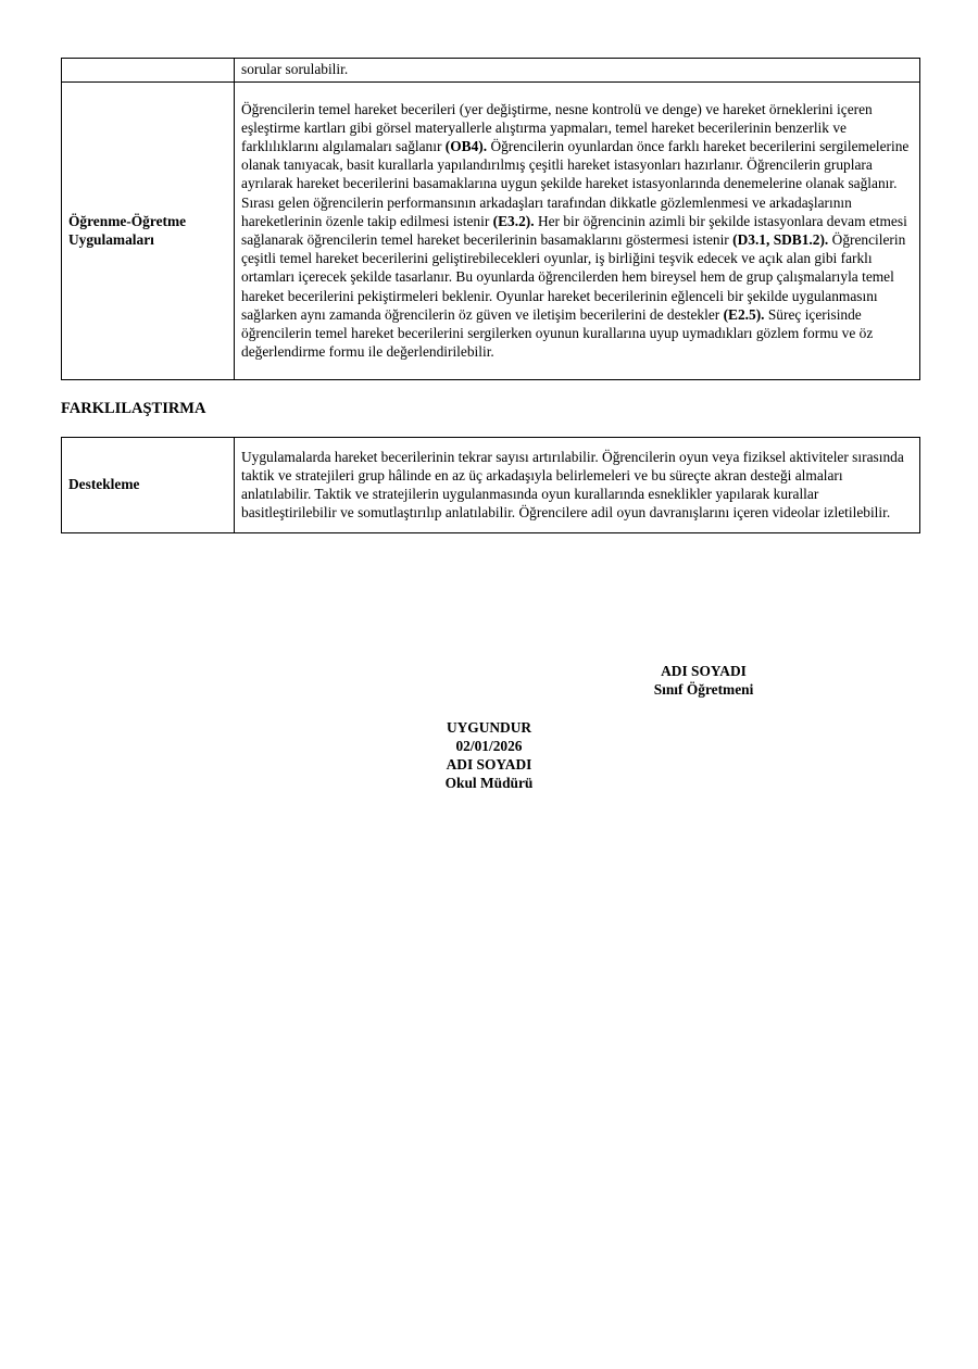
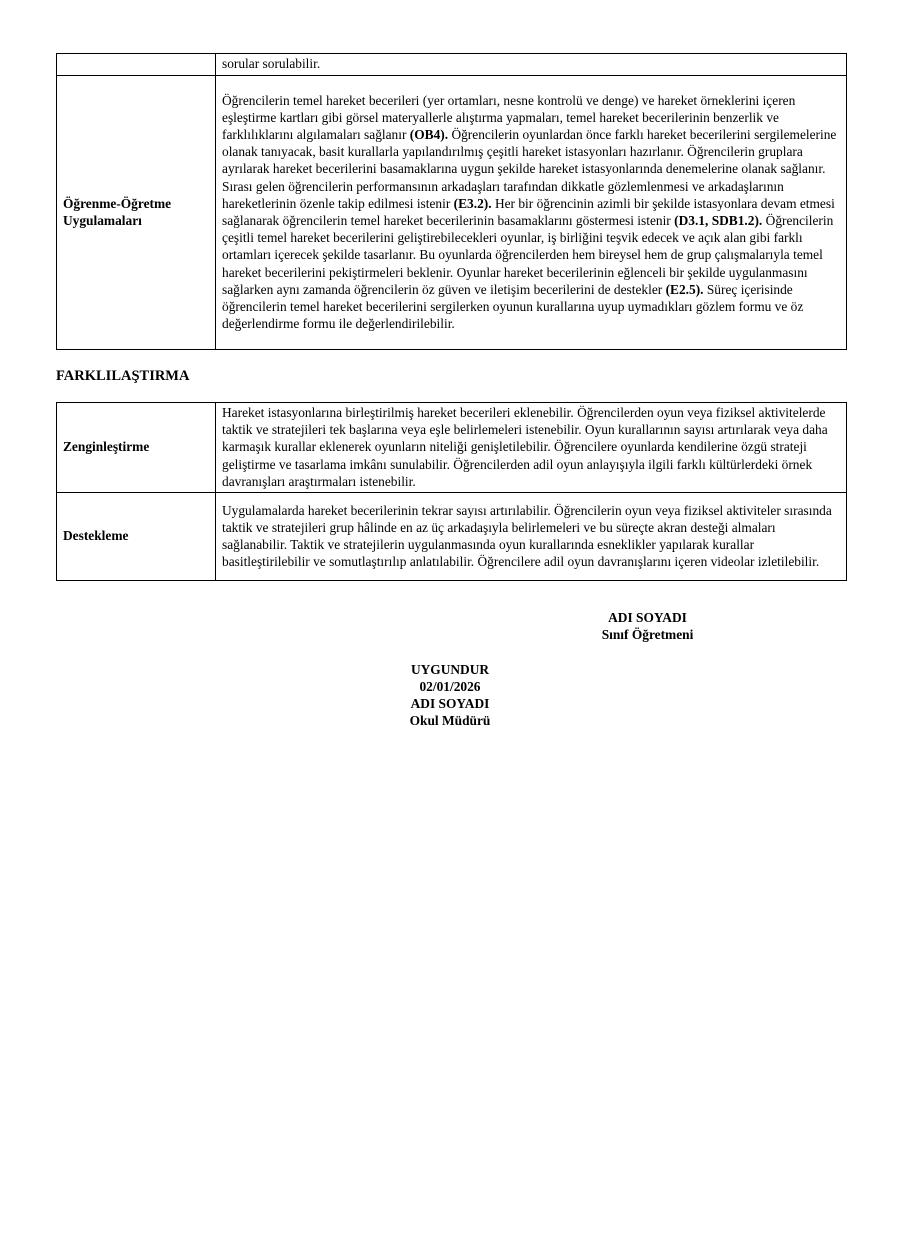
  	sorular sorulabilir.
- Öğrenme-Öğretme Uygulamaları	Öğrencilerin temel hareket becerileri (yer değiştirme, nesne kontrolü ve denge) ve hareket örneklerini içeren eşleştirme kartları gibi görsel materyallerle alıştırma yapmaları, temel hareket becerilerinin benzerlik ve farklılıklarını algılamaları sağlanır (OB4). Öğrencilerin oyunlardan önce farklı hareket becerilerini sergilemelerine olanak tanıyacak, basit kurallarla yapılandırılmış çeşitli hareket istasyonları hazırlanır. Öğrencilerin gruplara ayrılarak hareket becerilerini basamaklarına uygun şekilde hareket istasyonlarında denemelerine olanak sağlanır. Sırası gelen öğrencilerin performansının arkadaşları tarafından dikkatle gözlemlenmesi ve arkadaşlarının hareketlerinin özenle takip edilmesi istenir (E3.2). Her bir öğrencinin azimli bir şekilde istasyonlara devam etmesi sağlanarak öğrencilerin temel hareket becerilerinin basamaklarını göstermesi istenir (D3.1, SDB1.2). Öğrencilerin çeşitli temel hareket becerilerini geliştirebilecekleri oyunlar, iş birliğini teşvik edecek ve açık alan gibi farklı ortamları içerecek şekilde tasarlanır. Bu oyunlarda öğrencilerden hem bireysel hem de grup çalışmalarıyla temel hareket becerilerini pekiştirmeleri beklenir. Oyunlar hareket becerilerinin eğlenceli bir şekilde uygulanmasını sağlarken aynı zamanda öğrencilerin öz güven ve iletişim becerilerini de destekler (E2.5). Süreç içerisinde öğrencilerin temel hareket becerilerini sergilerken oyunun kurallarına uyup uymadıkları gözlem formu ve öz değerlendirme formu ile değerlendirilebilir.
+ Öğrenme-Öğretme Uygulamaları	Öğrencilerin temel hareket becerileri (yer ortamları, nesne kontrolü ve denge) ve hareket örneklerini içeren eşleştirme kartları gibi görsel materyallerle alıştırma yapmaları, temel hareket becerilerinin benzerlik ve farklılıklarını algılamaları sağlanır (OB4). Öğrencilerin oyunlardan önce farklı hareket becerilerini sergilemelerine olanak tanıyacak, basit kurallarla yapılandırılmış çeşitli hareket istasyonları hazırlanır. Öğrencilerin gruplara ayrılarak hareket becerilerini basamaklarına uygun şekilde hareket istasyonlarında denemelerine olanak sağlanır. Sırası gelen öğrencilerin performansının arkadaşları tarafından dikkatle gözlemlenmesi ve arkadaşlarının hareketlerinin özenle takip edilmesi istenir (E3.2). Her bir öğrencinin azimli bir şekilde istasyonlara devam etmesi sağlanarak öğrencilerin temel hareket becerilerinin basamaklarını göstermesi istenir (D3.1, SDB1.2). Öğrencilerin çeşitli temel hareket becerilerini geliştirebilecekleri oyunlar, iş birliğini teşvik edecek ve açık alan gibi farklı ortamları içerecek şekilde tasarlanır. Bu oyunlarda öğrencilerden hem bireysel hem de grup çalışmalarıyla temel hareket becerilerini pekiştirmeleri beklenir. Oyunlar hareket becerilerinin eğlenceli bir şekilde uygulanmasını sağlarken aynı zamanda öğrencilerin öz güven ve iletişim becerilerini de destekler (E2.5). Süreç içerisinde öğrencilerin temel hareket becerilerini sergilerken oyunun kurallarına uyup uymadıkları gözlem formu ve öz değerlendirme formu ile değerlendirilebilir.
  FARKLILAŞTIRMA
+ Zenginleştirme	Hareket istasyonlarına birleştirilmiş hareket becerileri eklenebilir. Öğrencilerden oyun veya fiziksel aktivitelerde taktik ve stratejileri tek başlarına veya eşle belirlemeleri istenebilir. Oyun kurallarının sayısı artırılarak veya daha karmaşık kurallar eklenerek oyunların niteliği genişletilebilir. Öğrencilere oyunlarda kendilerine özgü strateji geliştirme ve tasarlama imkânı sunulabilir. Öğrencilerden adil oyun anlayışıyla ilgili farklı kültürlerdeki örnek davranışları araştırmaları istenebilir.
- Destekleme	Uygulamalarda hareket becerilerinin tekrar sayısı artırılabilir. Öğrencilerin oyun veya fiziksel aktiviteler sırasında taktik ve stratejileri grup hâlinde en az üç arkadaşıyla belirlemeleri ve bu süreçte akran desteği almaları anlatılabilir. Taktik ve stratejilerin uygulanmasında oyun kurallarında esneklikler yapılarak kurallar basitleştirilebilir ve somutlaştırılıp anlatılabilir. Öğrencilere adil oyun davranışlarını içeren videolar izletilebilir.
+ Destekleme	Uygulamalarda hareket becerilerinin tekrar sayısı artırılabilir. Öğrencilerin oyun veya fiziksel aktiviteler sırasında taktik ve stratejileri grup hâlinde en az üç arkadaşıyla belirlemeleri ve bu süreçte akran desteği almaları sağlanabilir. Taktik ve stratejilerin uygulanmasında oyun kurallarında esneklikler yapılarak kurallar basitleştirilebilir ve somutlaştırılıp anlatılabilir. Öğrencilere adil oyun davranışlarını içeren videolar izletilebilir.
  ADI SOYADI
  Sınıf Öğretmeni
  UYGUNDUR
  02/01/2026
  ADI SOYADI
  Okul Müdürü
